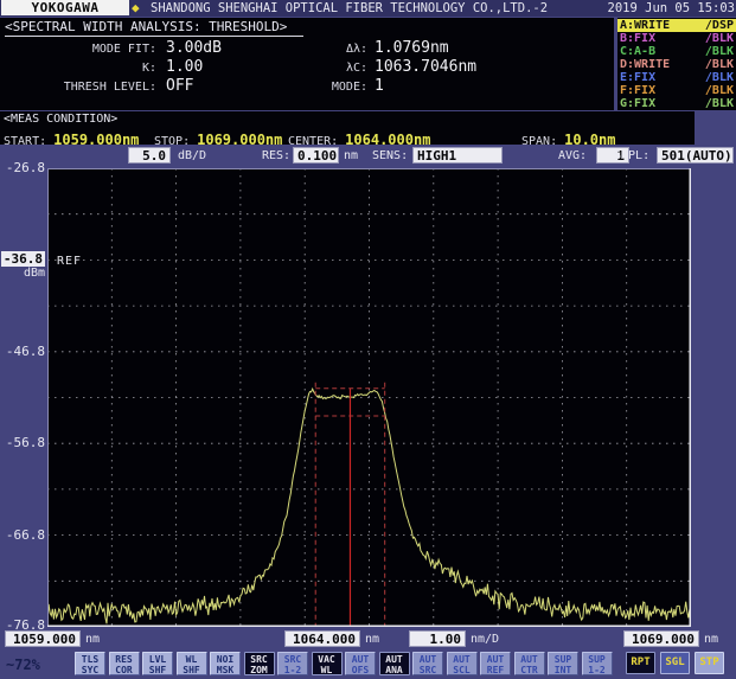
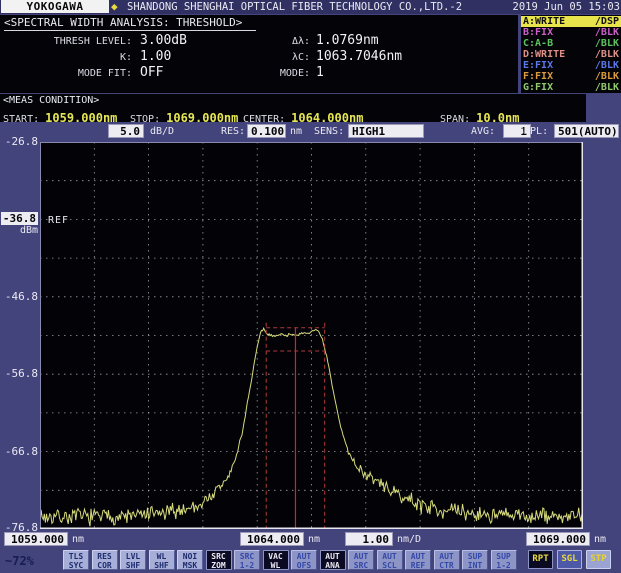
  YOKOGAWA
  ◆
  SHANDONG SHENGHAI OPTICAL FIBER TECHNOLOGY CO.,LTD.-2
  2019 Jun 05 15:03
  <SPECTRAL WIDTH ANALYSIS: THRESHOLD>
- MODE FIT:
+ THRESH LEVEL:
  3.00dB
  Δλ:
  1.0769nm
  K:
  1.00
  λC:
  1063.7046nm
- THRESH LEVEL:
+ MODE FIT:
  OFF
  MODE:
  1
  A:WRITE
  /DSP
  B:FIX
  /BLK
  C:A-B
  /BLK
  D:WRITE
  /BLK
  E:FIX
  /BLK
  F:FIX
  /BLK
  G:FIX
  /BLK
  <MEAS CONDITION>
  START: 1059.000nm
  STOP: 1069.000nm
  CENTER: 1064.000nm
  SPAN: 10.0nm
  5.0
  dB/D
  RES:
  0.100
  nm
  SENS:
  HIGH1
  AVG:
  1
  SMPL:
  501(AUTO)
  -26.8
  -36.8
  dBm
  -46.8
  -56.8
  -66.8
  -76.8
  REF
  1059.000
  nm
  1064.000
  nm
  1.00
  nm/D
  1069.000
  nm
  ~72%
  TLS
  SYC
  RES
  COR
  LVL
  SHF
  WL
  SHF
  NOI
  MSK
  SRC
  ZOM
  SRC
  1-2
  VAC
  WL
  AUT
  OFS
  AUT
  ANA
  AUT
  SRC
  AUT
  SCL
  AUT
  REF
  AUT
  CTR
  SUP
  INT
  SUP
  1-2
  RPT
  SGL
  STP
